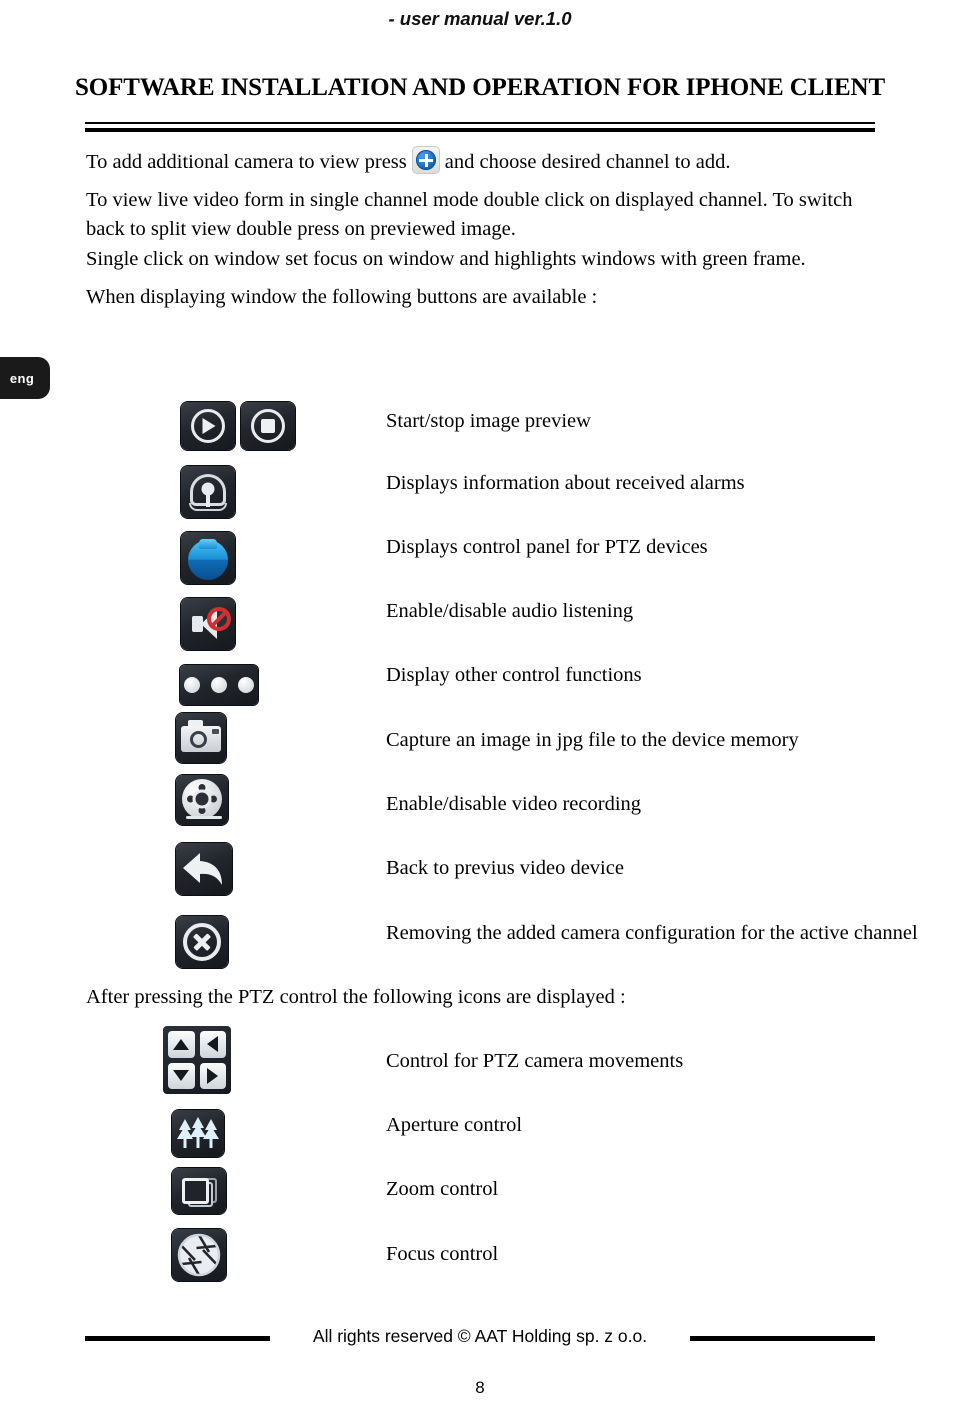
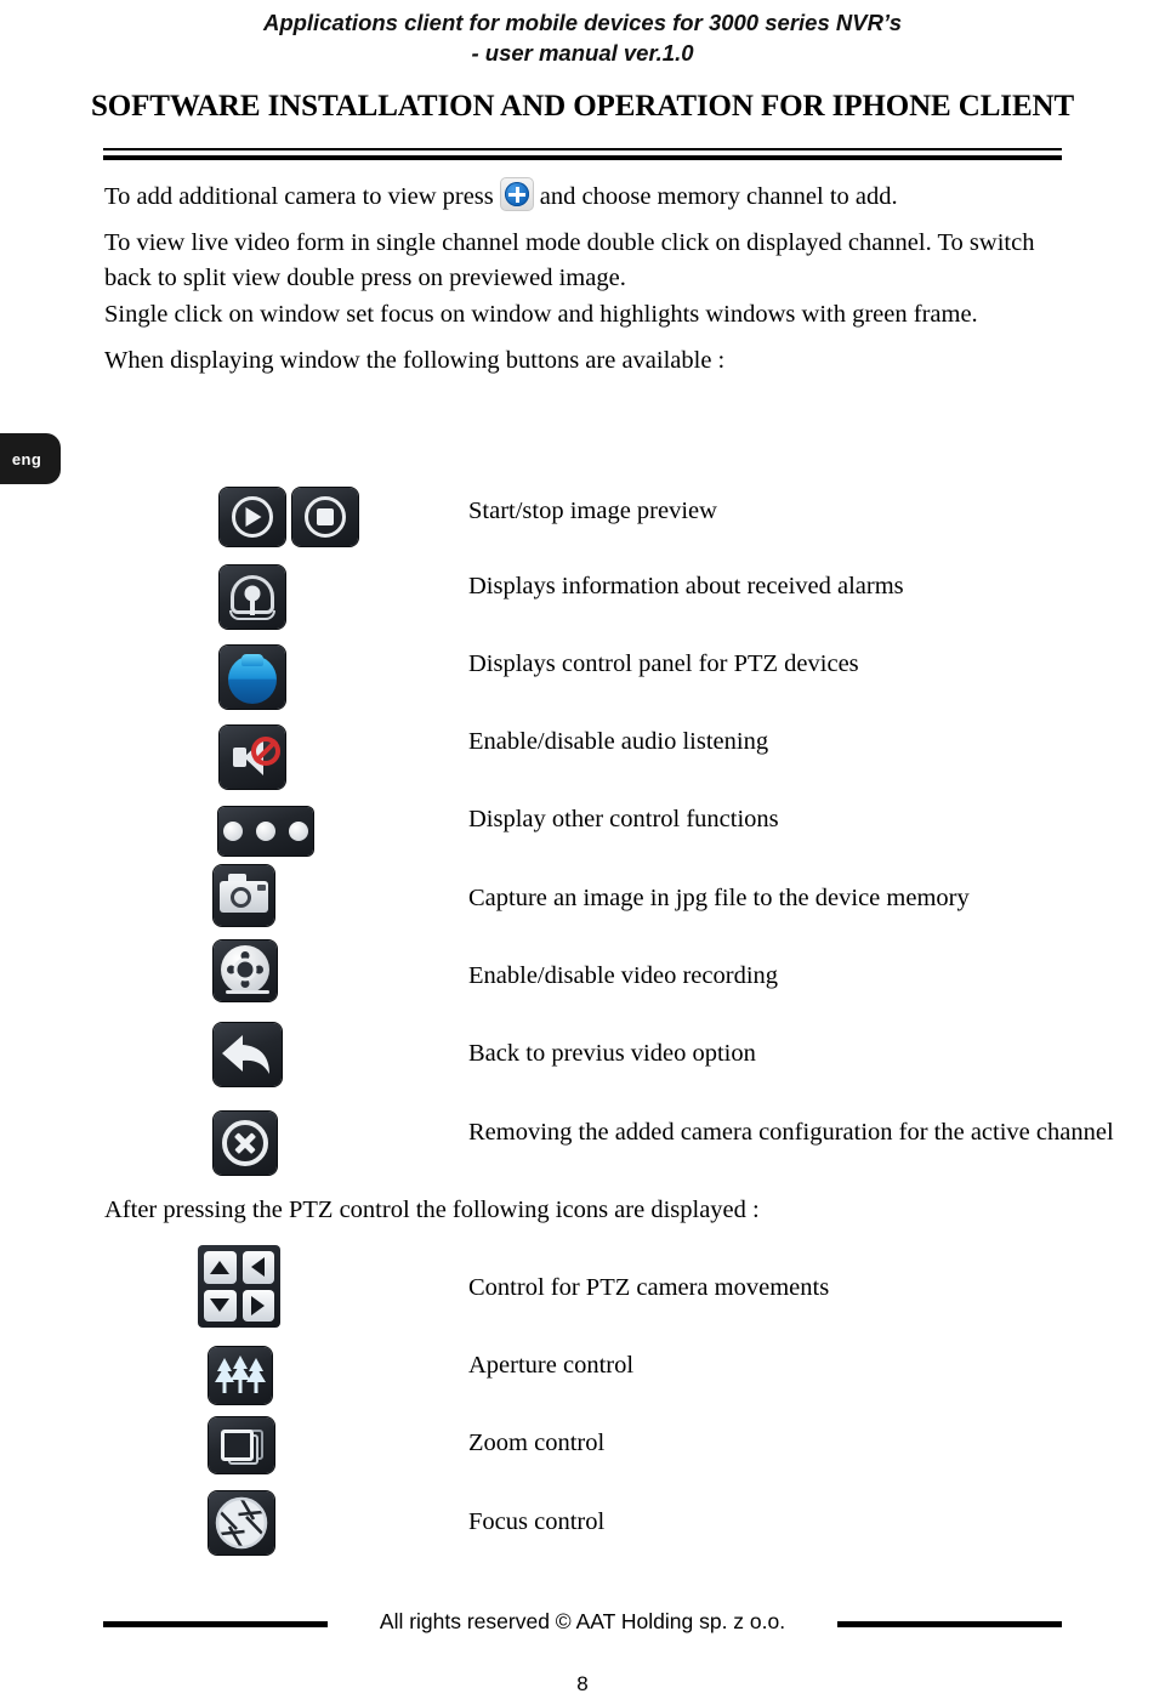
+ Applications client for mobile devices for 3000 series NVR’s
  - user manual ver.1.0
  SOFTWARE INSTALLATION AND OPERATION FOR IPHONE CLIENT
- To add additional camera to view press and choose desired channel to add.
+ To add additional camera to view press and choose memory channel to add.
  To view live video form in single channel mode double click on displayed channel. To switch back to split view double press on previewed image.
  Single click on window set focus on window and highlights windows with green frame.
  When displaying window the following buttons are available :
  eng
  Start/stop image preview
  Displays information about received alarms
  Displays control panel for PTZ devices
  Enable/disable audio listening
  Display other control functions
  Capture an image in jpg file to the device memory
  Enable/disable video recording
- Back to previus video device
+ Back to previus video option
  Removing the added camera configuration for the active channel
  After pressing the PTZ control the following icons are displayed :
  Control for PTZ camera movements
  Aperture control
  Zoom control
  Focus control
  All rights reserved © AAT Holding sp. z o.o.
  8
